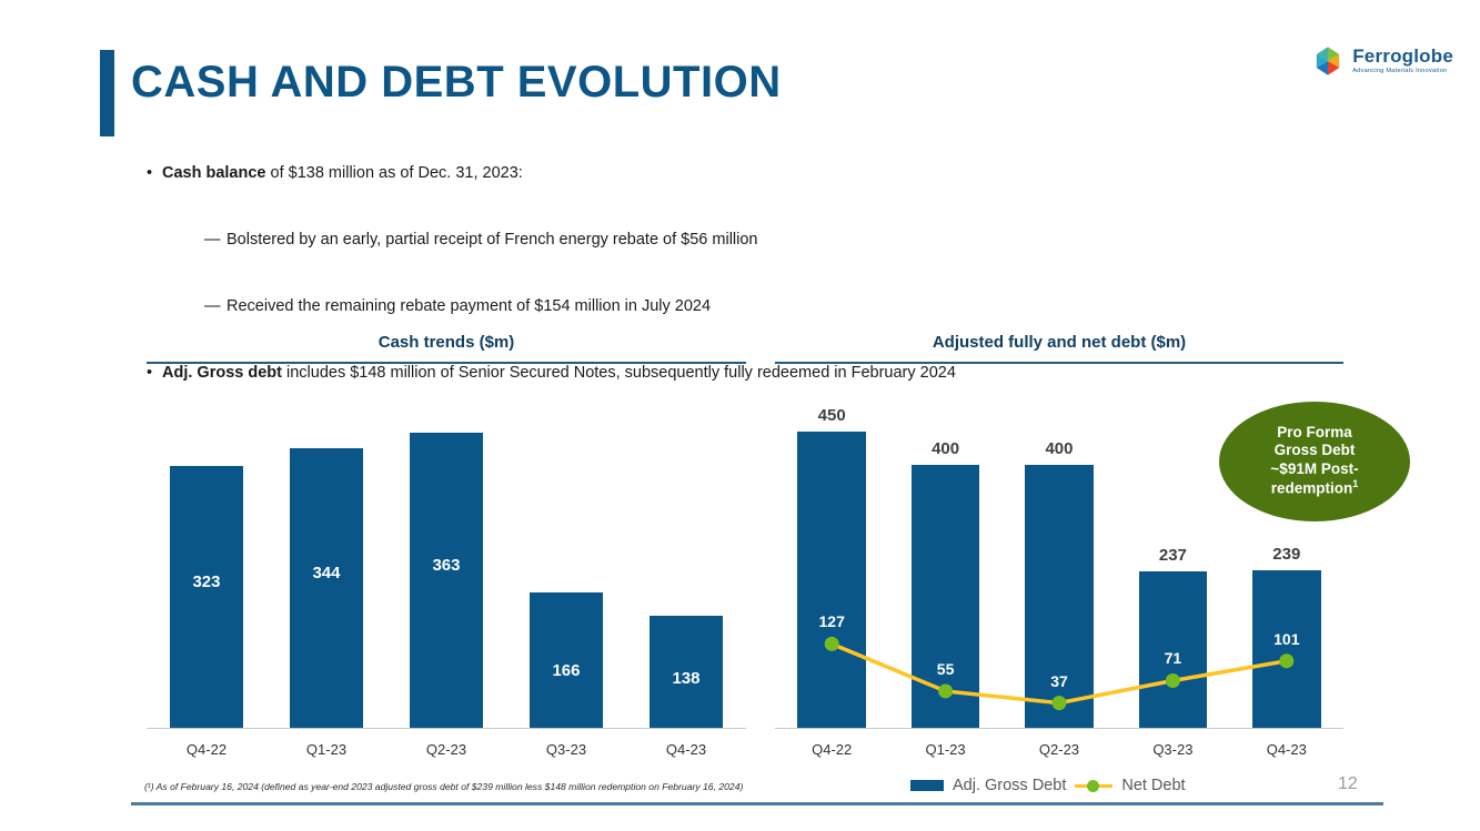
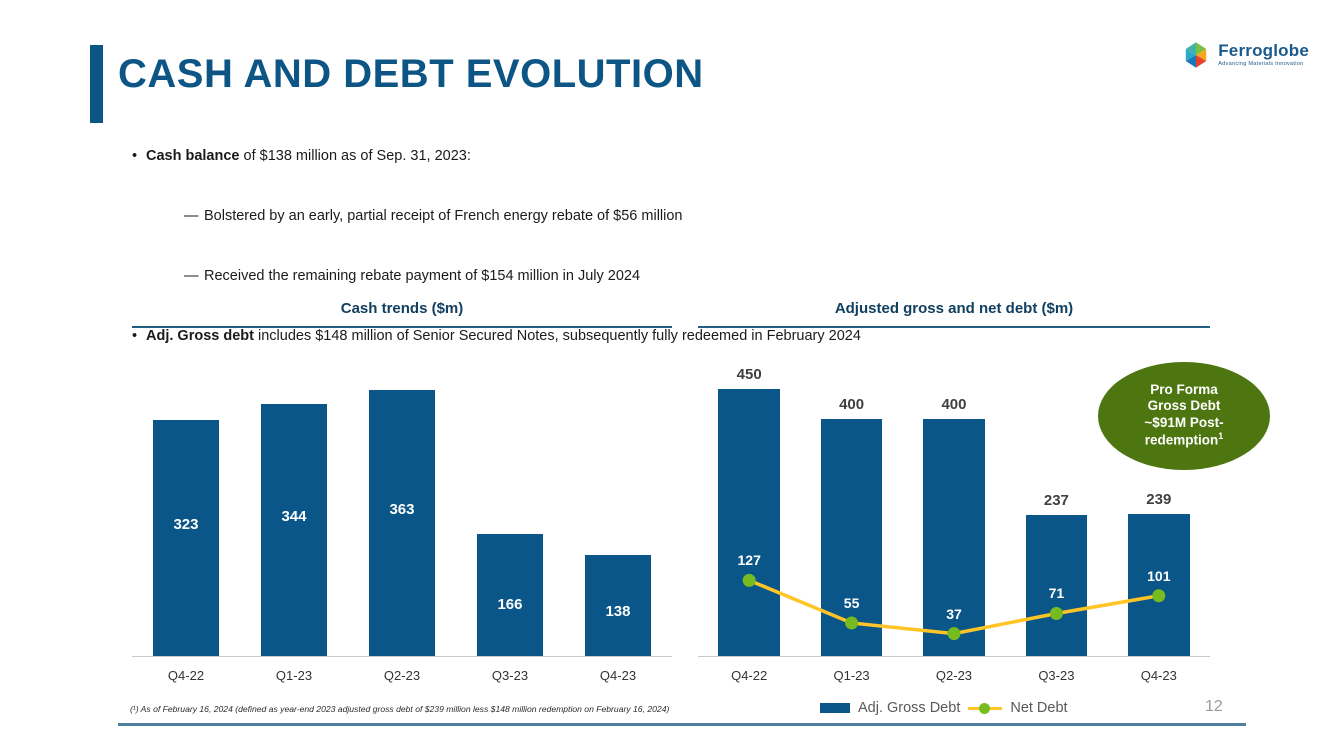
  CASH AND DEBT EVOLUTION
  Ferroglobe
  •
- Cash balance of $138 million as of Dec. 31, 2023:
+ Cash balance of $138 million as of Sep. 31, 2023:
  —
  Bolstered by an early, partial receipt of French energy rebate of $56 million
  —
  Received the remaining rebate payment of $154 million in July 2024
  •
  Adj. Gross debt includes $148 million of Senior Secured Notes, subsequently fully redeemed in February 2024
  Cash trends ($m)
  323
  344
  363
  166
  138
  Q4-22
  Q1-23
  Q2-23
  Q3-23
  Q4-23
- Adjusted fully and net debt ($m)
+ Adjusted gross and net debt ($m)
  450
  400
  400
  237
  239
  127
  55
  37
  71
  101
  Pro Forma
  Gross Debt
  ~$91M Post-
  redemption1
  Q4-22
  Q1-23
  Q2-23
  Q3-23
  Q4-23
  (¹) As of February 16, 2024 (defined as year-end 2023 adjusted gross debt of $239 million less $148 million redemption on February 16, 2024)
  Adj. Gross Debt
  Net Debt
  12
